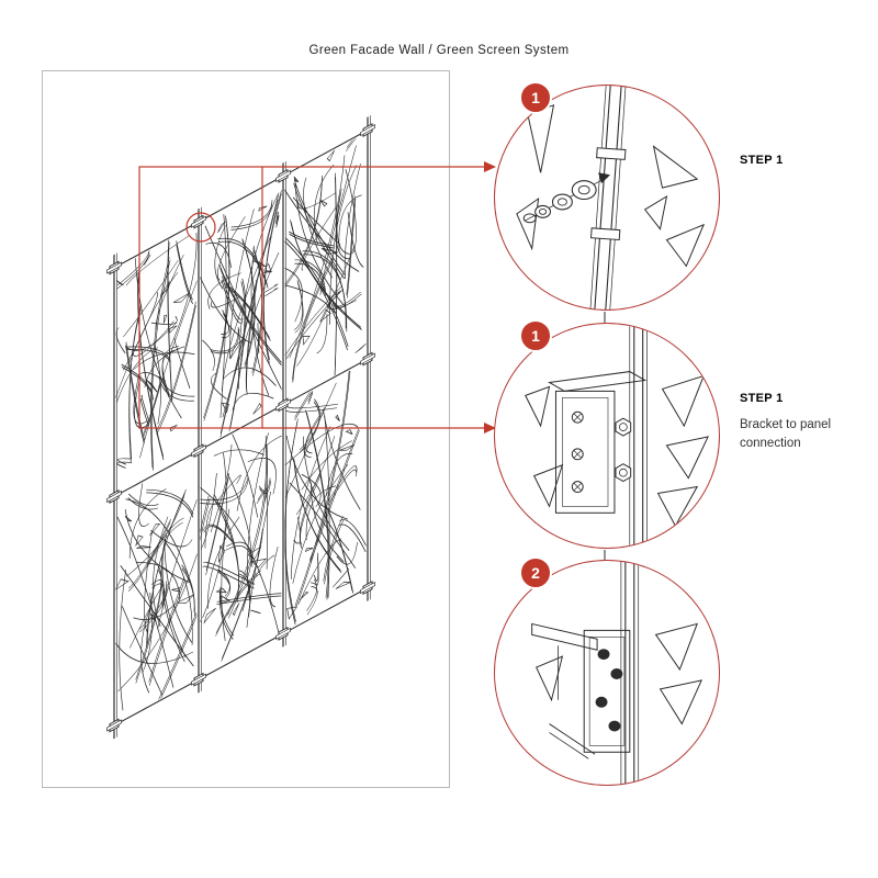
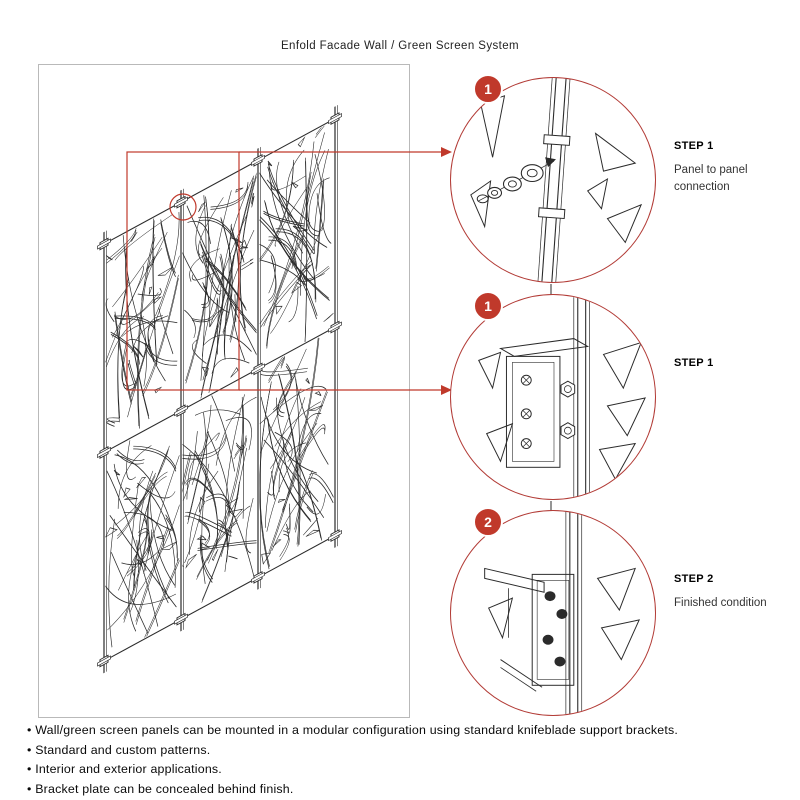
- Green Facade Wall / Green Screen System
+ Enfold Facade Wall / Green Screen System
  1
  STEP 1
+ Panel to panel connection
  1
  STEP 1
- Bracket to panel connection
  2
+ STEP 2
+ Finished condition
+ Wall/green screen panels can be mounted in a modular configuration using standard knifeblade support brackets.
+ Standard and custom patterns.
+ Interior and exterior applications.
+ Bracket plate can be concealed behind finish.
